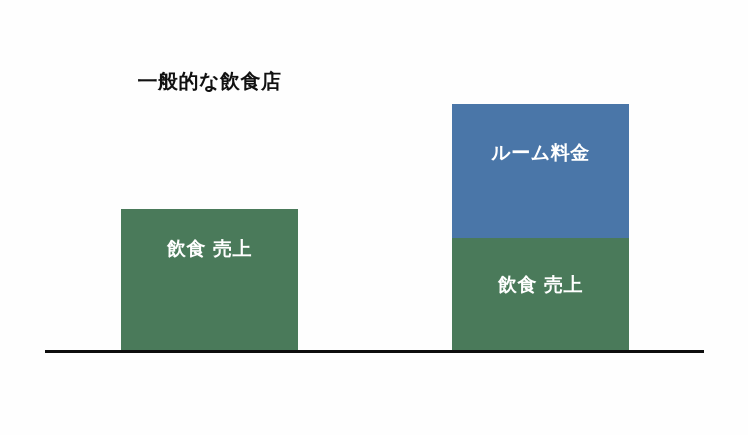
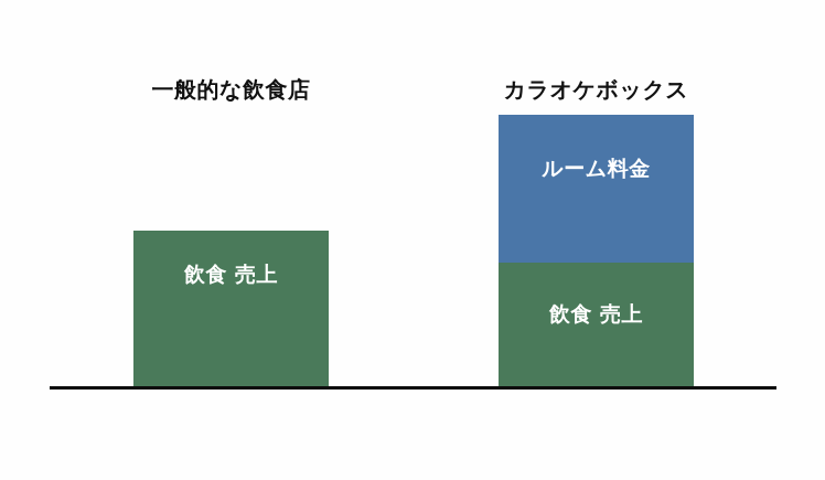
  一般的な飲食店
  飲食 売上
+ カラオケボックス
  ルーム料金
  飲食 売上
